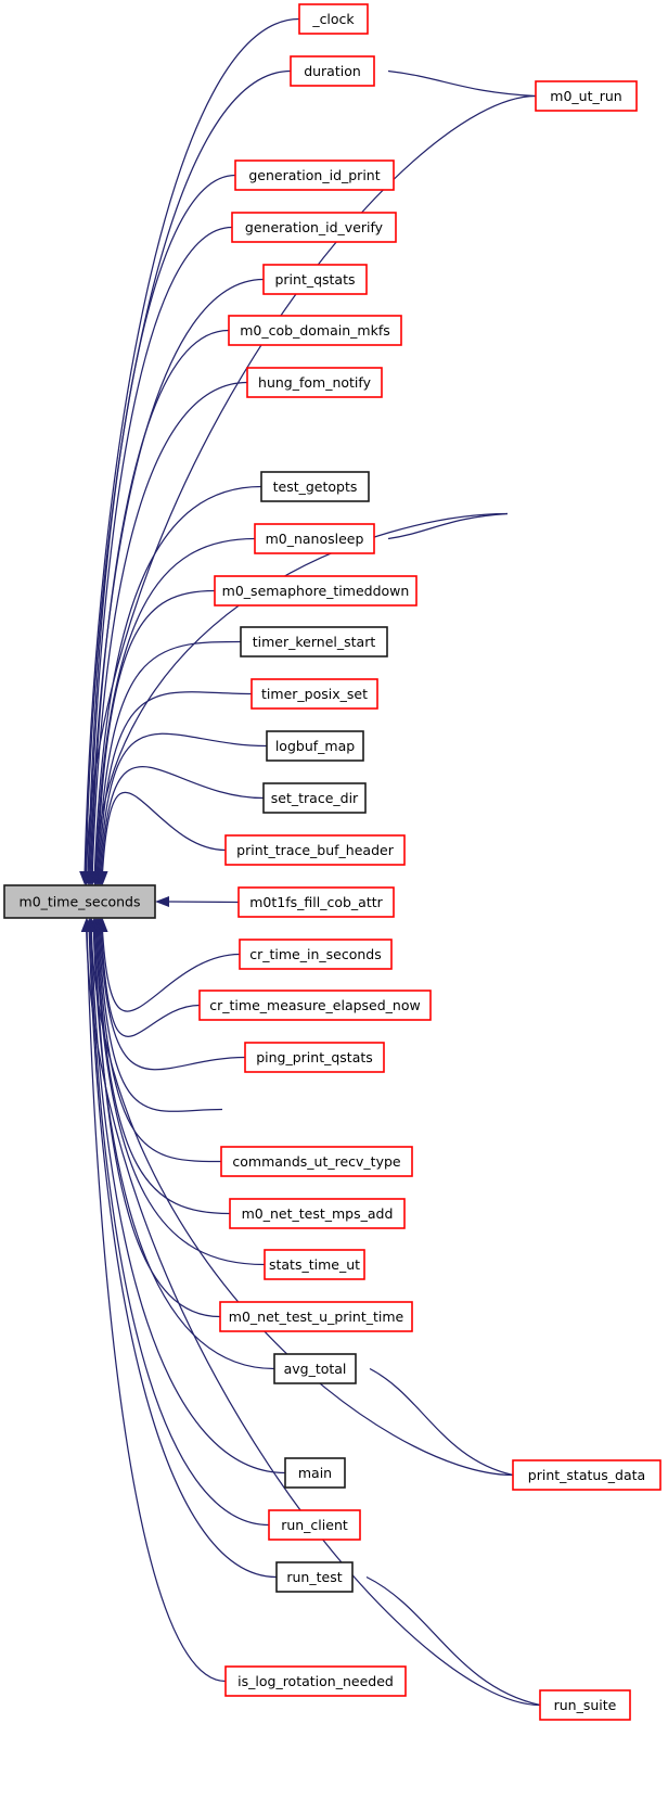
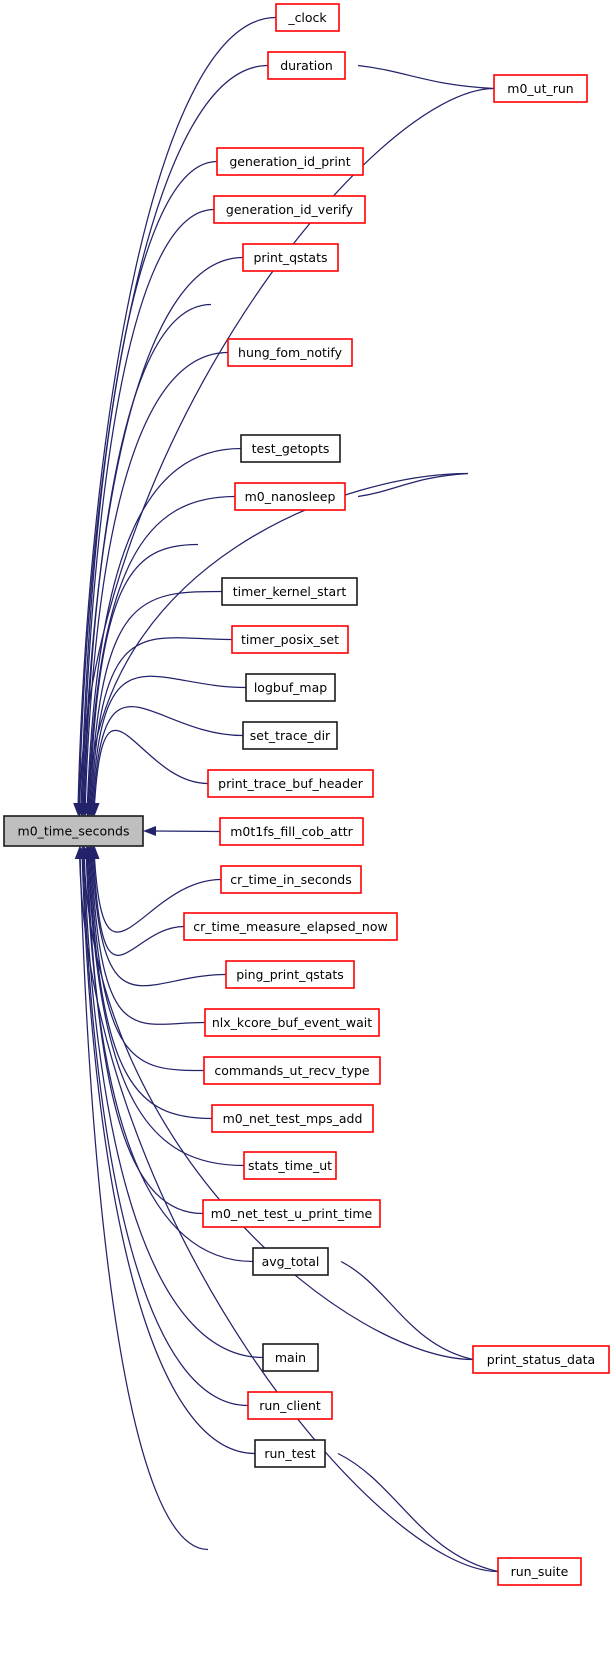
  _clock
  duration
  generation_id_print
  generation_id_verify
  print_qstats
- m0_cob_domain_mkfs
  hung_fom_notify
  test_getopts
  m0_nanosleep
- m0_semaphore_timeddown
  timer_kernel_start
  timer_posix_set
  logbuf_map
  set_trace_dir
  print_trace_buf_header
  m0t1fs_fill_cob_attr
  cr_time_in_seconds
  cr_time_measure_elapsed_now
  ping_print_qstats
+ nlx_kcore_buf_event_wait
  commands_ut_recv_type
  m0_net_test_mps_add
  stats_time_ut
  m0_net_test_u_print_time
  avg_total
  main
  run_client
  run_test
- is_log_rotation_needed
  m0_ut_run
  print_status_data
  run_suite
  m0_time_seconds
